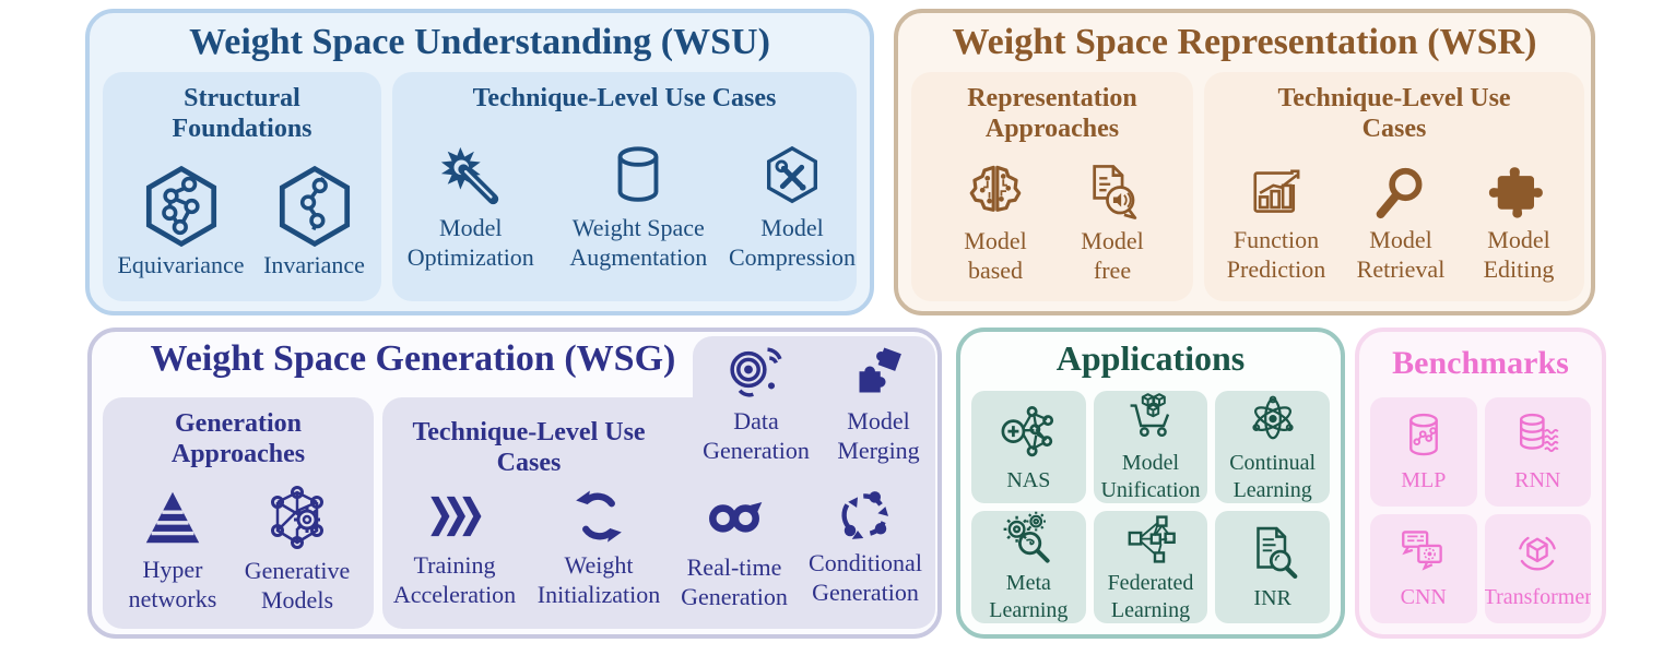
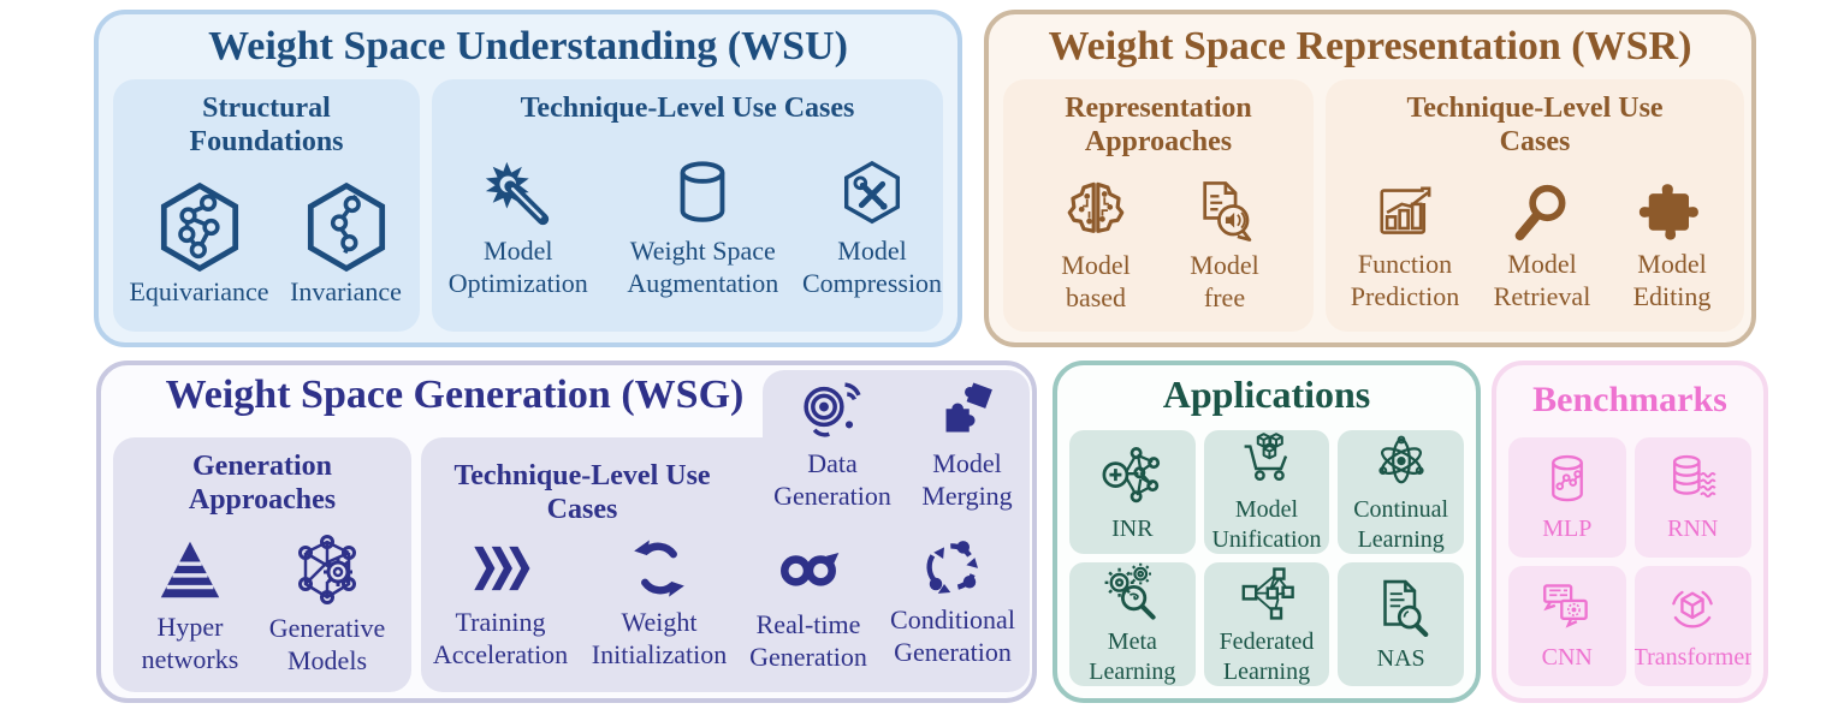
  Weight Space Understanding (WSU)
  Structural Foundations
  Equivariance
  Invariance
  Technique-Level Use Cases
  Model Optimization
  Weight Space Augmentation
  Model Compression
  Weight Space Representation (WSR)
  Representation Approaches
  Model based
  Model free
  Technique-Level Use Cases
  Function Prediction
  Model Retrieval
  Model Editing
  Weight Space Generation (WSG)
  Generation Approaches
  Hyper networks
  Generative Models
  Technique-Level Use Cases
  Data Generation
  Model Merging
  Training Acceleration
  Weight Initialization
  Real-time Generation
  Conditional Generation
  Applications
- NAS
+ INR
  Model Unification
  Continual Learning
  Meta Learning
  Federated Learning
- INR
+ NAS
  Benchmarks
  MLP
  RNN
  CNN
  Transformer
